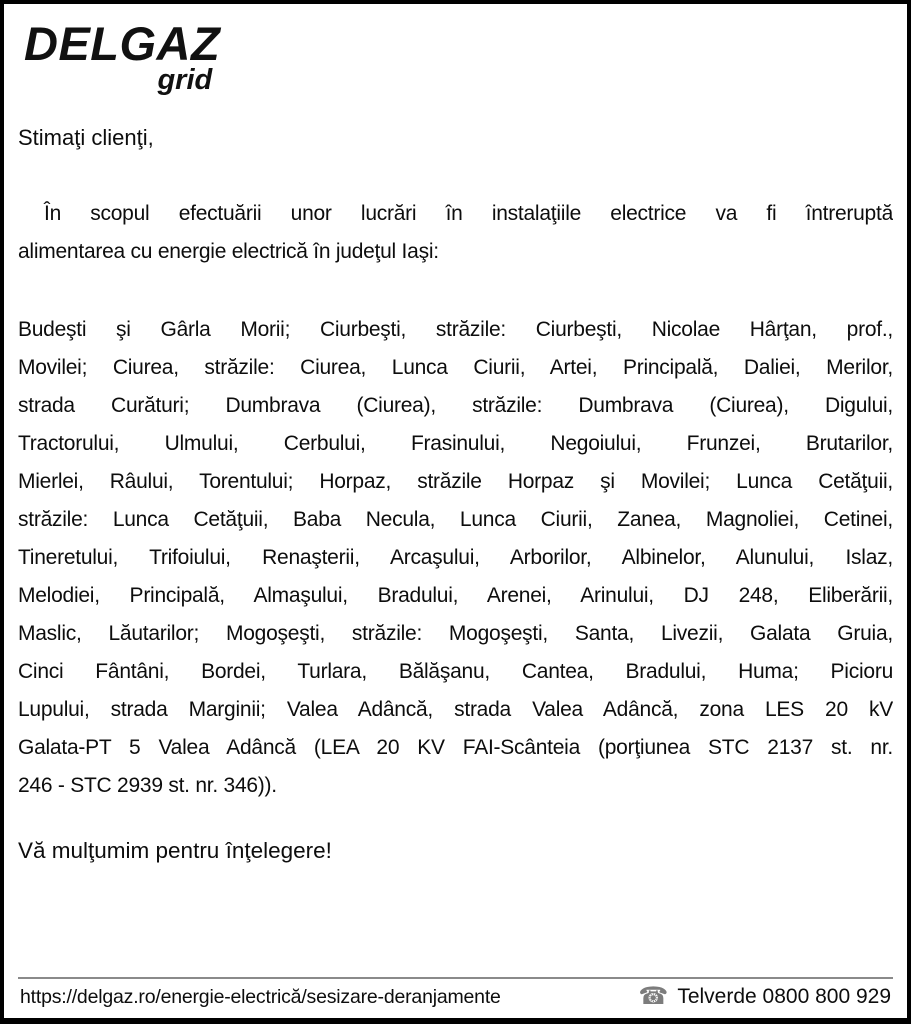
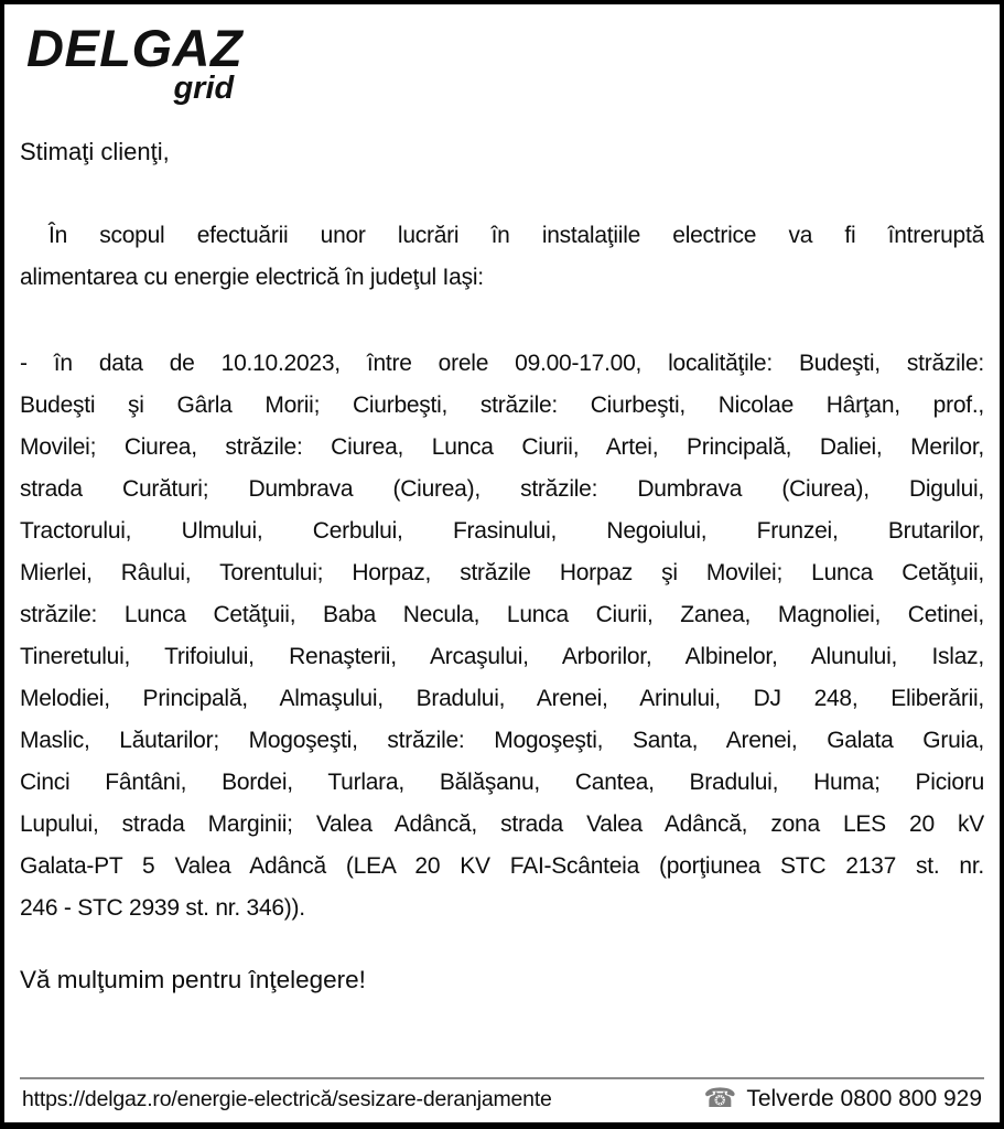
  DELGAZ
  grid
  Stimaţi clienţi,
  În scopul efectuării unor lucrări în instalaţiile electrice va fi întreruptă
  alimentarea cu energie electrică în judeţul Iaşi:
+ - în data de 10.10.2023, între orele 09.00-17.00, localităţile: Budeşti, străzile:
  Budeşti şi Gârla Morii; Ciurbeşti, străzile: Ciurbeşti, Nicolae Hârţan, prof.,
  Movilei; Ciurea, străzile: Ciurea, Lunca Ciurii, Artei, Principală, Daliei, Merilor,
  strada Curături; Dumbrava (Ciurea), străzile: Dumbrava (Ciurea), Digului,
  Tractorului, Ulmului, Cerbului, Frasinului, Negoiului, Frunzei, Brutarilor,
  Mierlei, Râului, Torentului; Horpaz, străzile Horpaz şi Movilei; Lunca Cetăţuii,
  străzile: Lunca Cetăţuii, Baba Necula, Lunca Ciurii, Zanea, Magnoliei, Cetinei,
  Tineretului, Trifoiului, Renaşterii, Arcaşului, Arborilor, Albinelor, Alunului, Islaz,
  Melodiei, Principală, Almaşului, Bradului, Arenei, Arinului, DJ 248, Eliberării,
- Maslic, Lăutarilor; Mogoşeşti, străzile: Mogoşeşti, Santa, Livezii, Galata Gruia,
+ Maslic, Lăutarilor; Mogoşeşti, străzile: Mogoşeşti, Santa, Arenei, Galata Gruia,
  Cinci Fântâni, Bordei, Turlara, Bălăşanu, Cantea, Bradului, Huma; Picioru
  Lupului, strada Marginii; Valea Adâncă, strada Valea Adâncă, zona LES 20 kV
  Galata-PT 5 Valea Adâncă (LEA 20 KV FAI-Scânteia (porţiunea STC 2137 st. nr.
  246 - STC 2939 st. nr. 346)).
  Vă mulţumim pentru înţelegere!
  https://delgaz.ro/energie-electrică/sesizare-deranjamente
  ☎
  Telverde 0800 800 929
